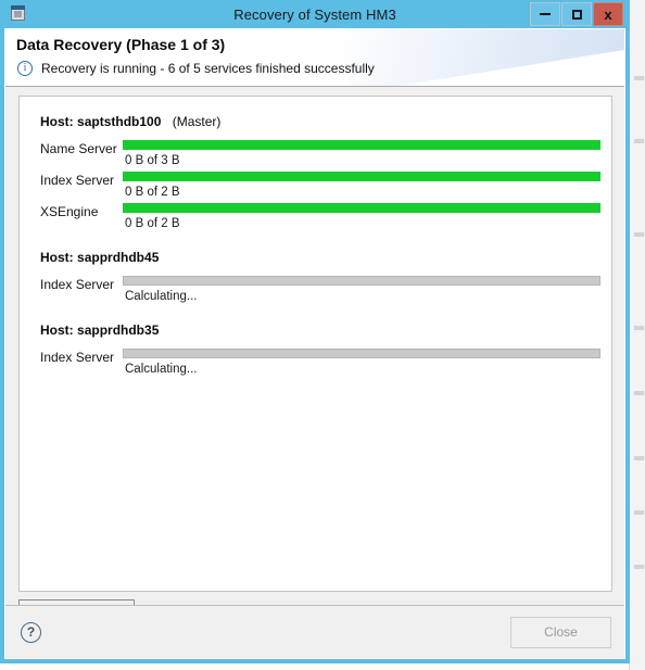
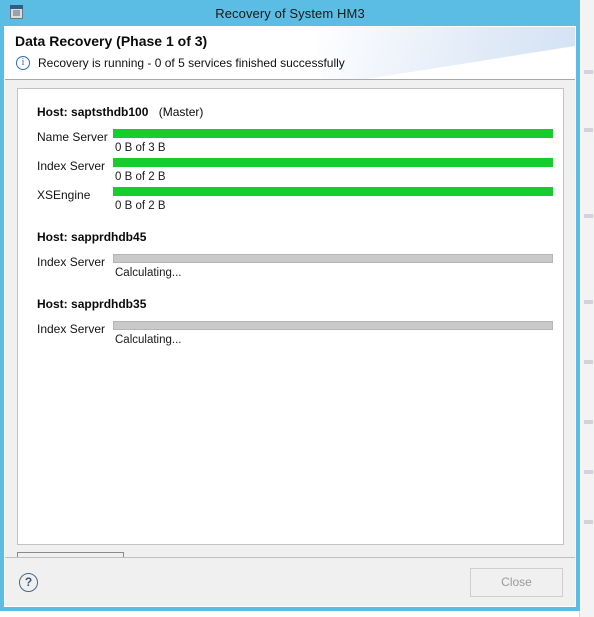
  Recovery of System HM3
- x
  Data Recovery (Phase 1 of 3)
  i
- Recovery is running - 6 of 5 services finished successfully
+ Recovery is running - 0 of 5 services finished successfully
  Host: saptsthdb100 (Master)
  Name Server
  0 B of 3 B
  Index Server
  0 B of 2 B
  XSEngine
  0 B of 2 B
  Host: sapprdhdb45
  Index Server
  Calculating...
  Host: sapprdhdb35
  Index Server
  Calculating...
  ?
  Close
